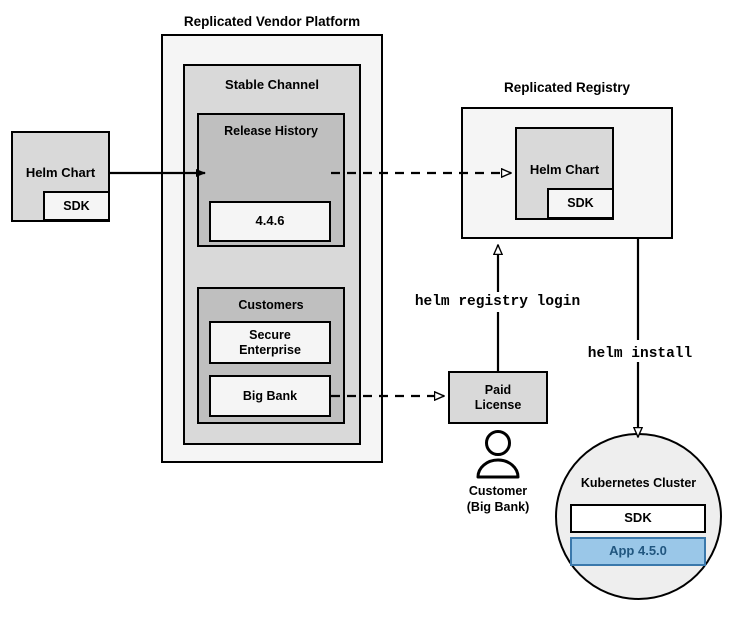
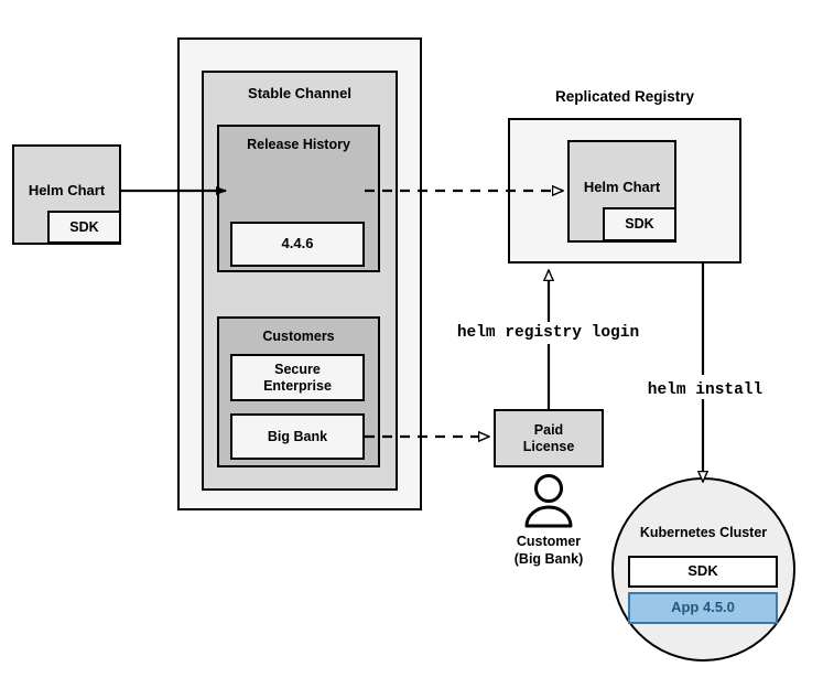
- Replicated Vendor Platform
  Replicated Registry
  Stable Channel
  Release History
  4.4.6
  Customers
  Secure
  Enterprise
  Big Bank
  Helm Chart
  SDK
  Helm Chart
  SDK
  Paid
  License
  Customer
  (Big Bank)
  helm registry login
  helm install
  Kubernetes Cluster
  SDK
  App 4.5.0
